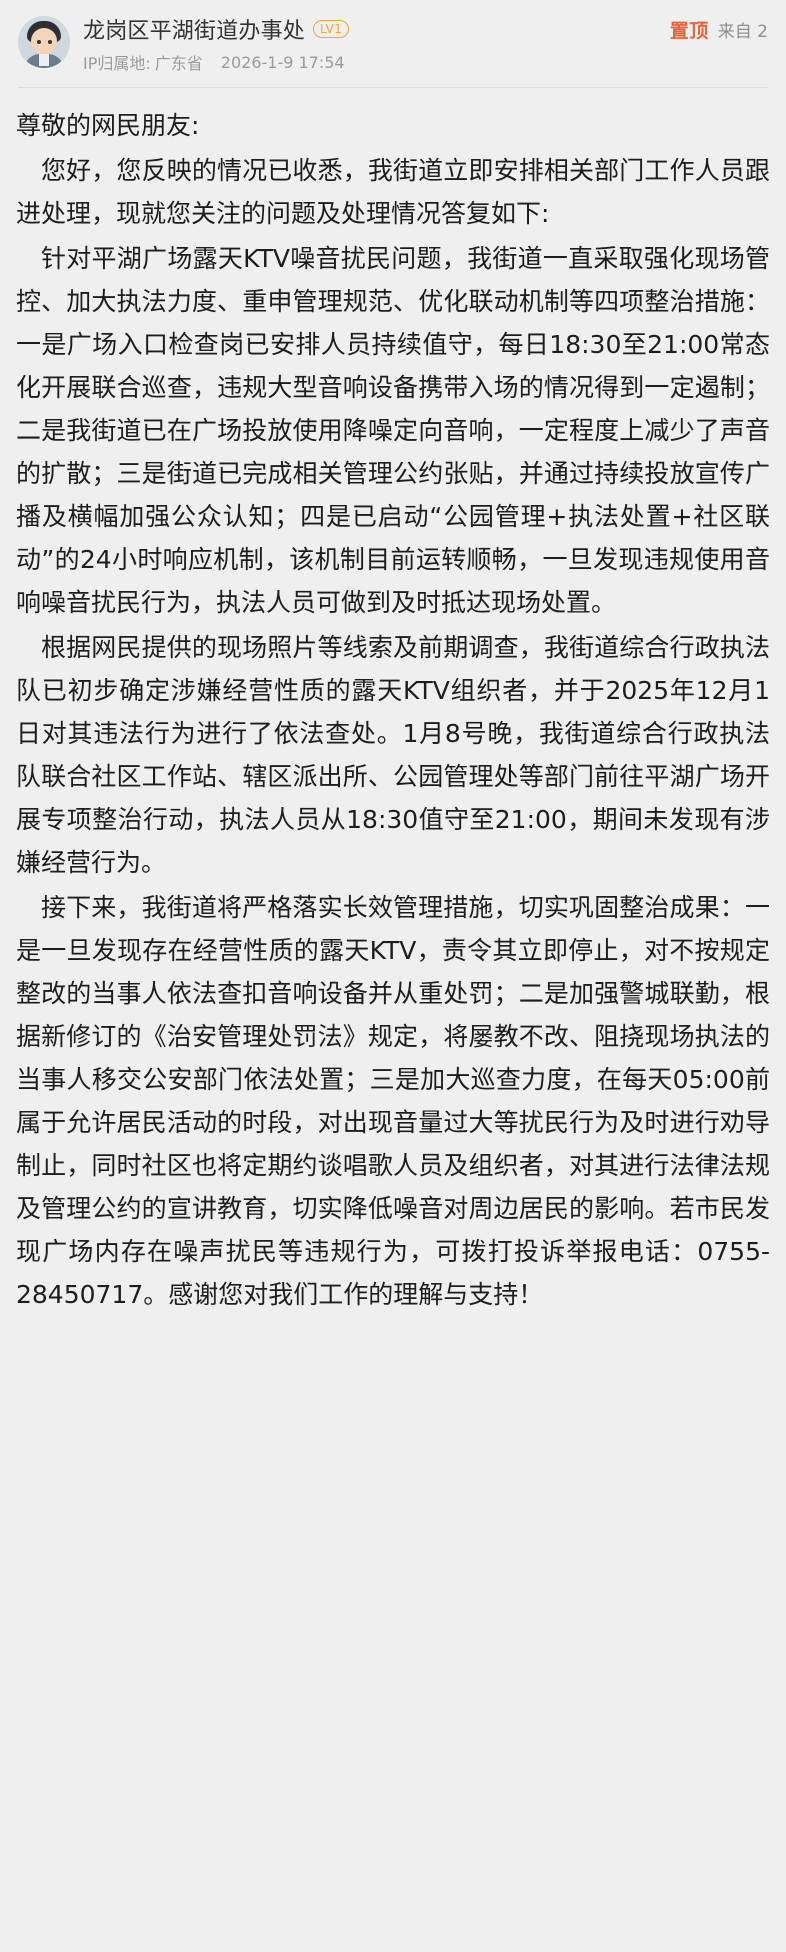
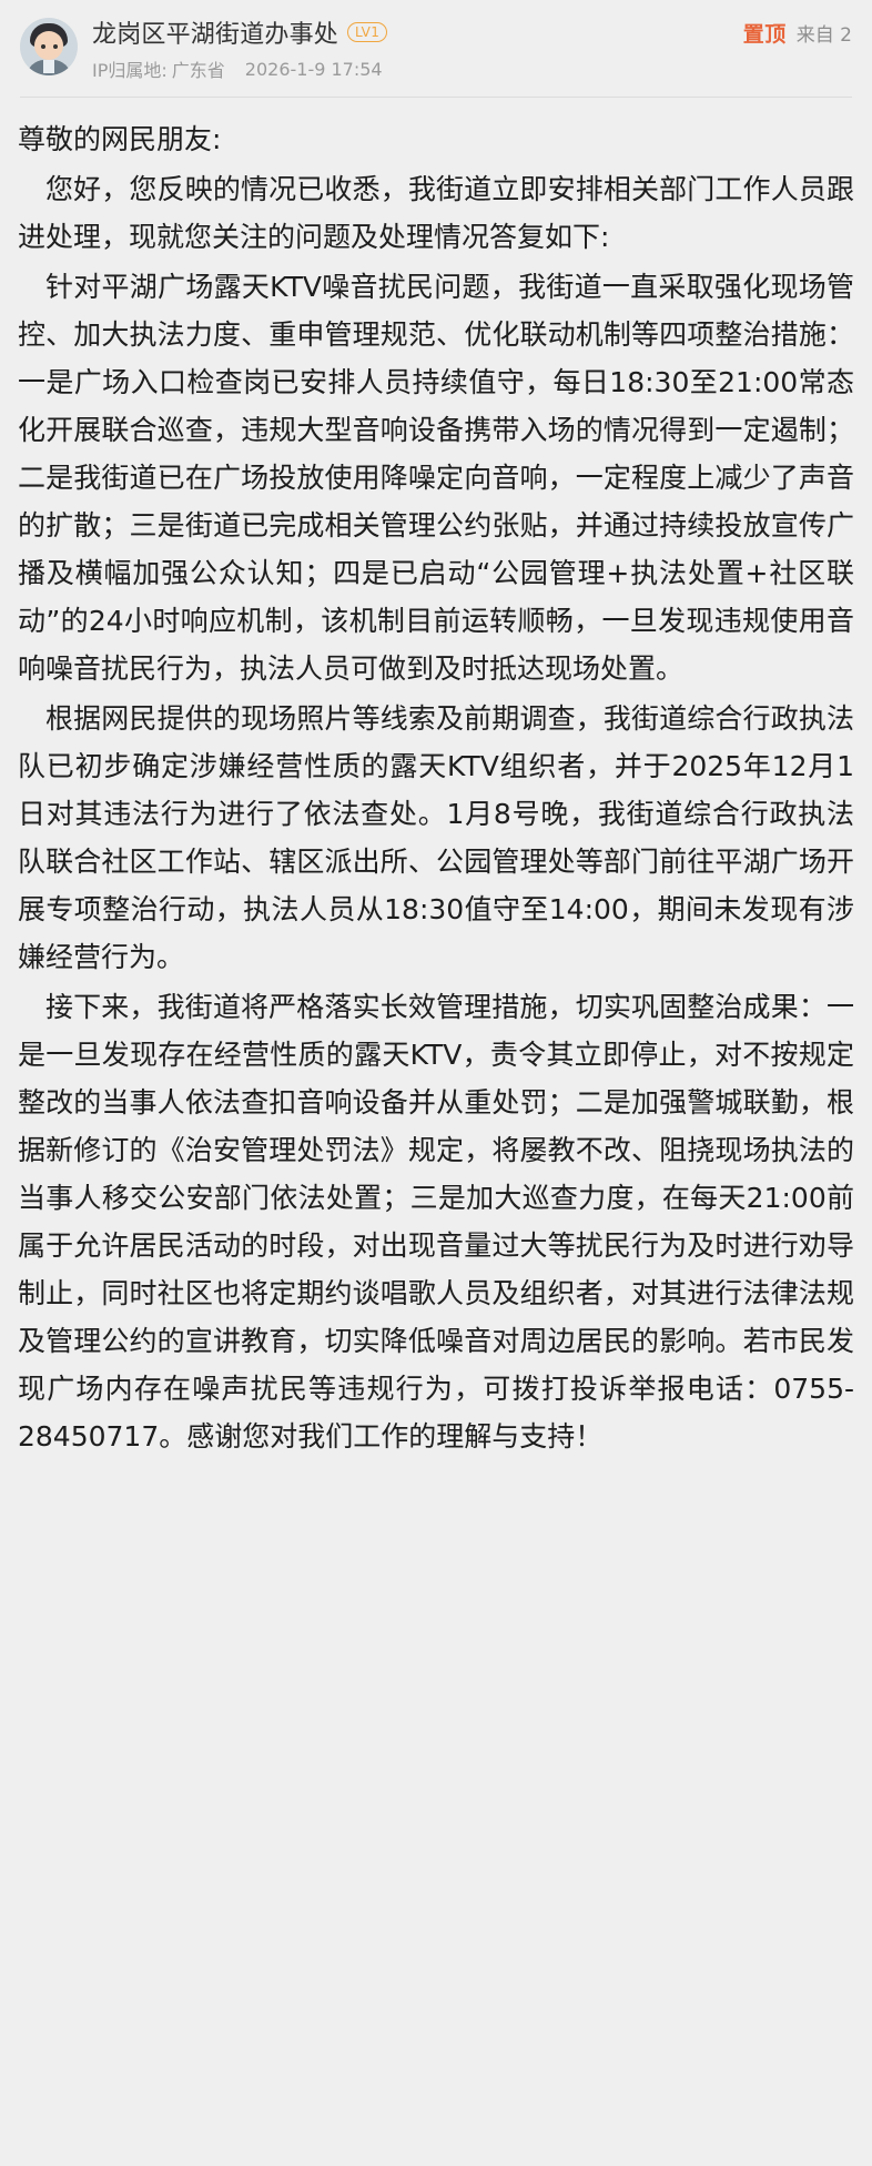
  龙岗区平湖街道办事处
  LV1
  IP归属地:
  广东省
  2026-1-9 17:54
  置顶
  来自 2
  尊敬的网民朋友:
  您好，您反映的情况已收悉，我街道立即安排相关部门工作人员跟进处理，现就您关注的问题及处理情况答复如下:
  针对平湖广场露天KTV噪音扰民问题，我街道一直采取强化现场管控、加大执法力度、重申管理规范、优化联动机制等四项整治措施：一是广场入口检查岗已安排人员持续值守，每日18:30至21:00常态化开展联合巡查，违规大型音响设备携带入场的情况得到一定遏制；二是我街道已在广场投放使用降噪定向音响，一定程度上减少了声音的扩散；三是街道已完成相关管理公约张贴，并通过持续投放宣传广播及横幅加强公众认知；四是已启动“公园管理+执法处置+社区联动”的24小时响应机制，该机制目前运转顺畅，一旦发现违规使用音响噪音扰民行为，执法人员可做到及时抵达现场处置。
- 根据网民提供的现场照片等线索及前期调查，我街道综合行政执法队已初步确定涉嫌经营性质的露天KTV组织者，并于2025年12月1日对其违法行为进行了依法查处。1月8号晚，我街道综合行政执法队联合社区工作站、辖区派出所、公园管理处等部门前往平湖广场开展专项整治行动，执法人员从18:30值守至21:00，期间未发现有涉嫌经营行为。
+ 根据网民提供的现场照片等线索及前期调查，我街道综合行政执法队已初步确定涉嫌经营性质的露天KTV组织者，并于2025年12月1日对其违法行为进行了依法查处。1月8号晚，我街道综合行政执法队联合社区工作站、辖区派出所、公园管理处等部门前往平湖广场开展专项整治行动，执法人员从18:30值守至14:00，期间未发现有涉嫌经营行为。
- 接下来，我街道将严格落实长效管理措施，切实巩固整治成果：一是一旦发现存在经营性质的露天KTV，责令其立即停止，对不按规定整改的当事人依法查扣音响设备并从重处罚；二是加强警城联勤，根据新修订的《治安管理处罚法》规定，将屡教不改、阻挠现场执法的当事人移交公安部门依法处置；三是加大巡查力度，在每天05:00前属于允许居民活动的时段，对出现音量过大等扰民行为及时进行劝导制止，同时社区也将定期约谈唱歌人员及组织者，对其进行法律法规及管理公约的宣讲教育，切实降低噪音对周边居民的影响。若市民发现广场内存在噪声扰民等违规行为，可拨打投诉举报电话：0755-28450717。感谢您对我们工作的理解与支持！
+ 接下来，我街道将严格落实长效管理措施，切实巩固整治成果：一是一旦发现存在经营性质的露天KTV，责令其立即停止，对不按规定整改的当事人依法查扣音响设备并从重处罚；二是加强警城联勤，根据新修订的《治安管理处罚法》规定，将屡教不改、阻挠现场执法的当事人移交公安部门依法处置；三是加大巡查力度，在每天21:00前属于允许居民活动的时段，对出现音量过大等扰民行为及时进行劝导制止，同时社区也将定期约谈唱歌人员及组织者，对其进行法律法规及管理公约的宣讲教育，切实降低噪音对周边居民的影响。若市民发现广场内存在噪声扰民等违规行为，可拨打投诉举报电话：0755-28450717。感谢您对我们工作的理解与支持！
